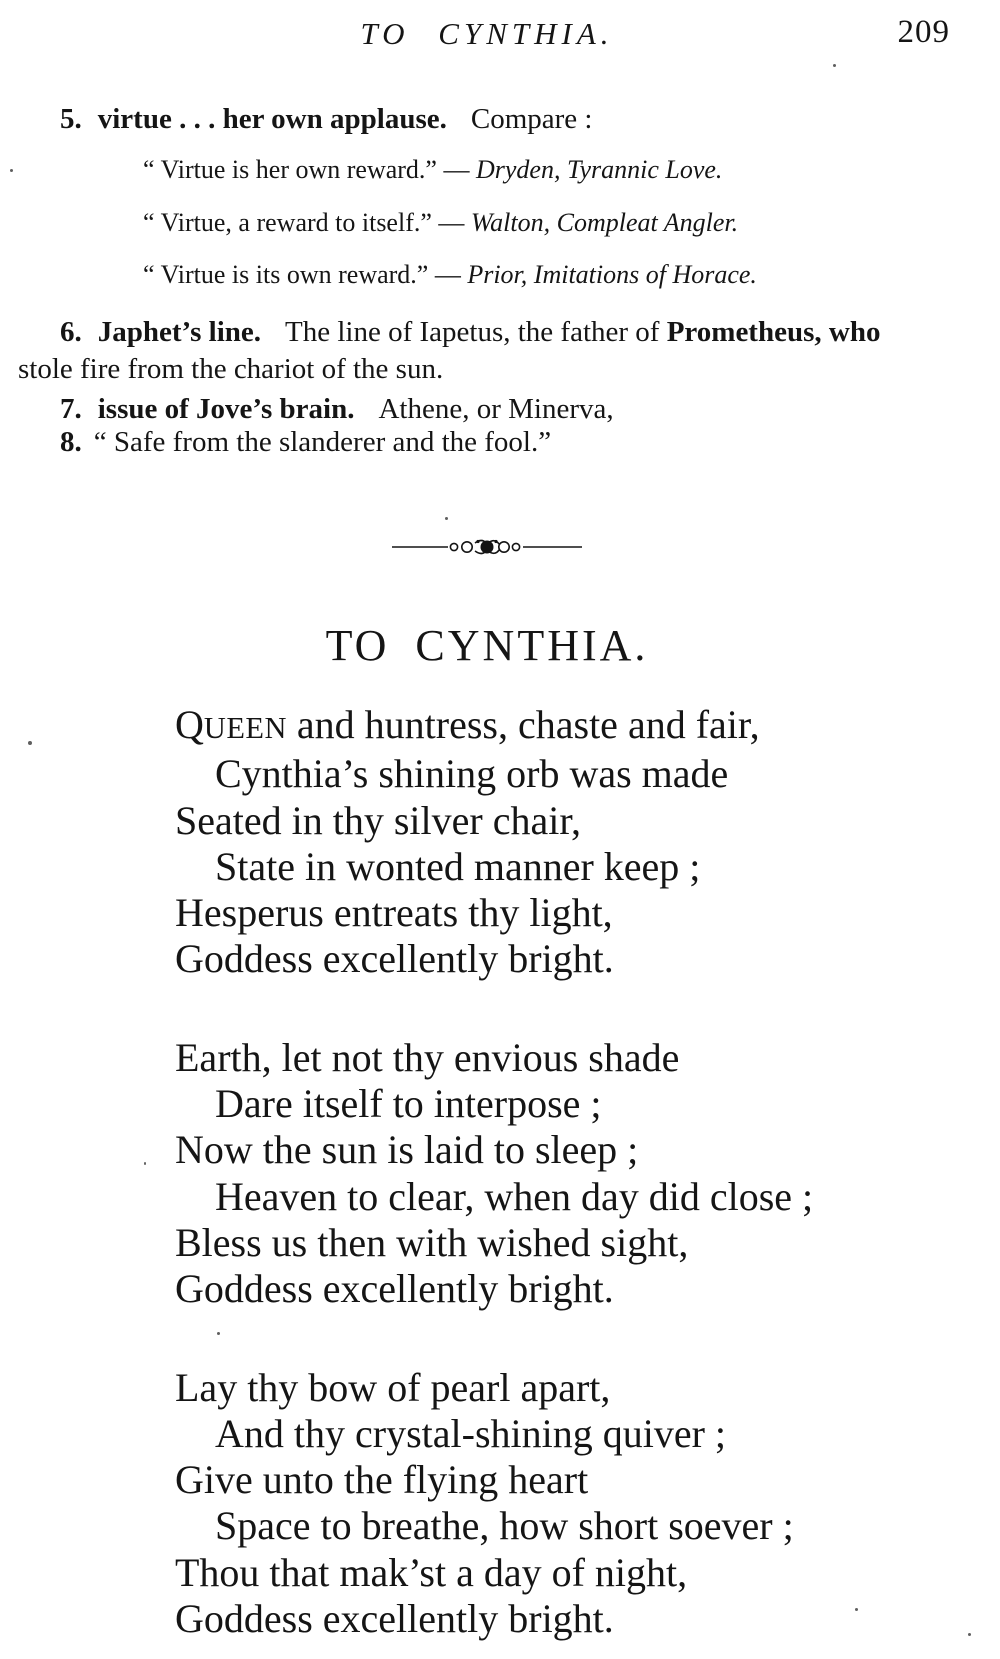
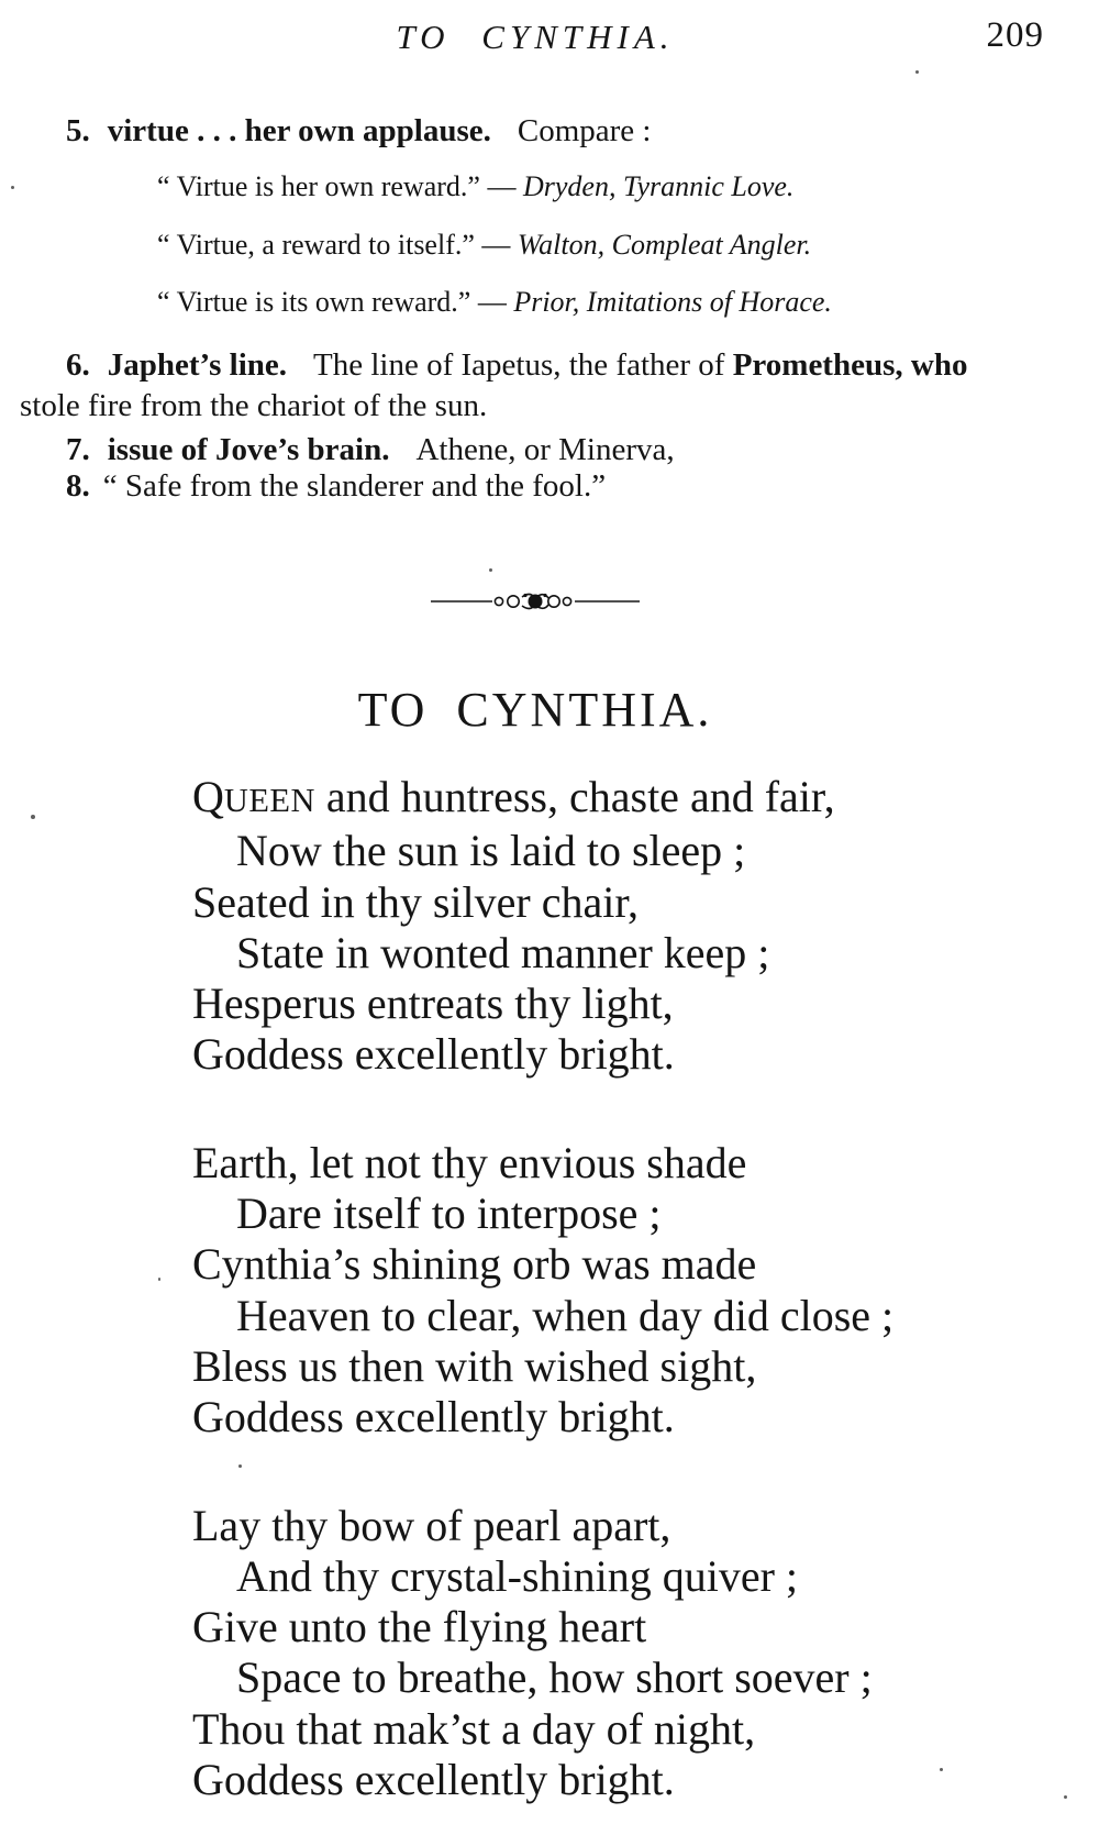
  TO CYNTHIA.
  209
  5. virtue . . . her own applause. Compare :
  “ Virtue is her own reward.” — Dryden, Tyrannic Love.
  “ Virtue, a reward to itself.” — Walton, Compleat Angler.
  “ Virtue is its own reward.” — Prior, Imitations of Horace.
  6. Japhet’s line. The line of Iapetus, the father of Prometheus, who
  stole fire from the chariot of the sun.
  7. issue of Jove’s brain. Athene, or Minerva,
  8. “ Safe from the slanderer and the fool.”
  TO CYNTHIA.
  QUEEN and huntress, chaste and fair,
- Cynthia’s shining orb was made
+ Now the sun is laid to sleep ;
  Seated in thy silver chair,
  State in wonted manner keep ;
  Hesperus entreats thy light,
  Goddess excellently bright.
  Earth, let not thy envious shade
  Dare itself to interpose ;
- Now the sun is laid to sleep ;
+ Cynthia’s shining orb was made
  Heaven to clear, when day did close ;
  Bless us then with wished sight,
  Goddess excellently bright.
  Lay thy bow of pearl apart,
  And thy crystal-shining quiver ;
  Give unto the flying heart
  Space to breathe, how short soever ;
  Thou that mak’st a day of night,
  Goddess excellently bright.
